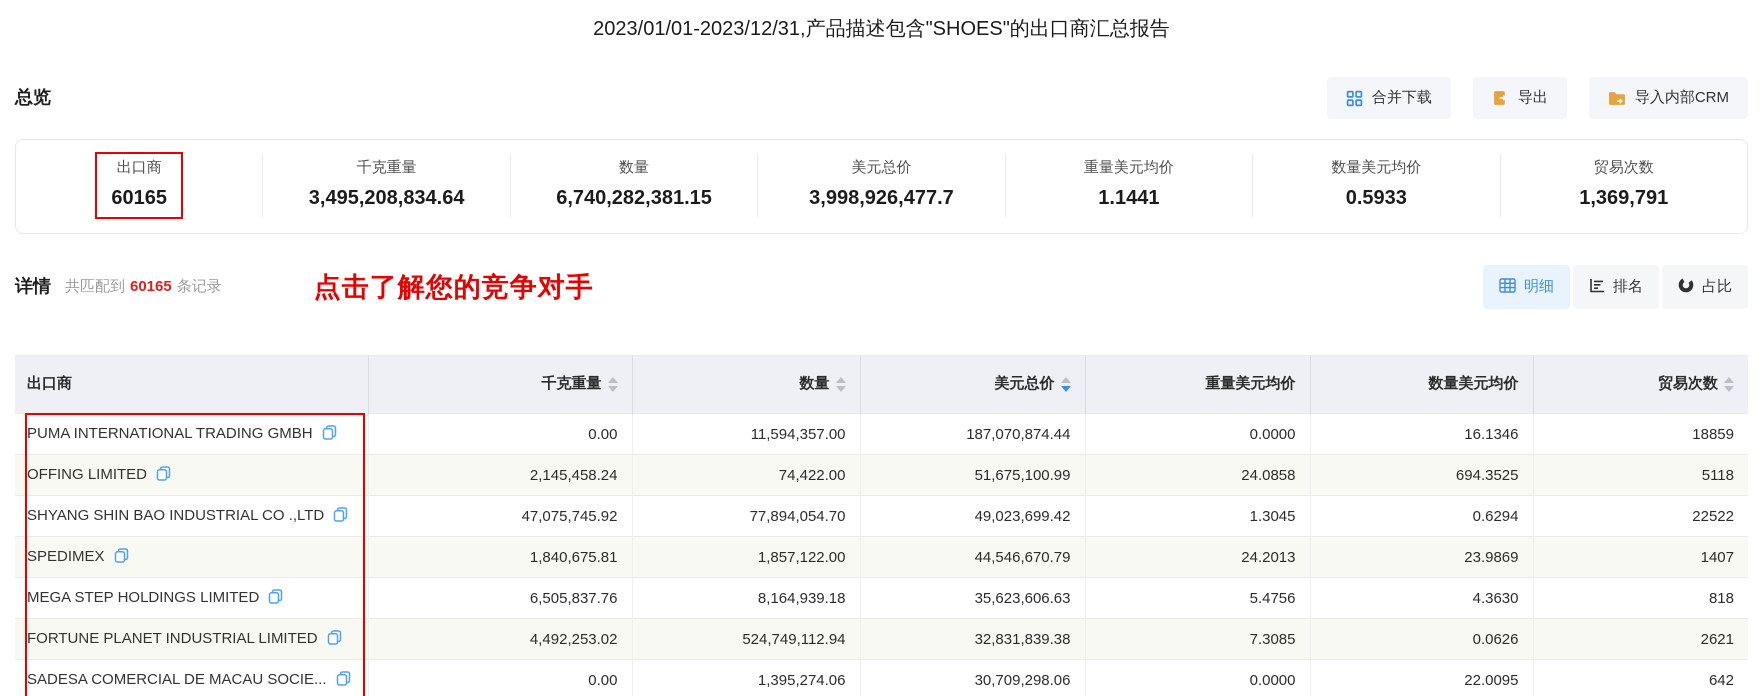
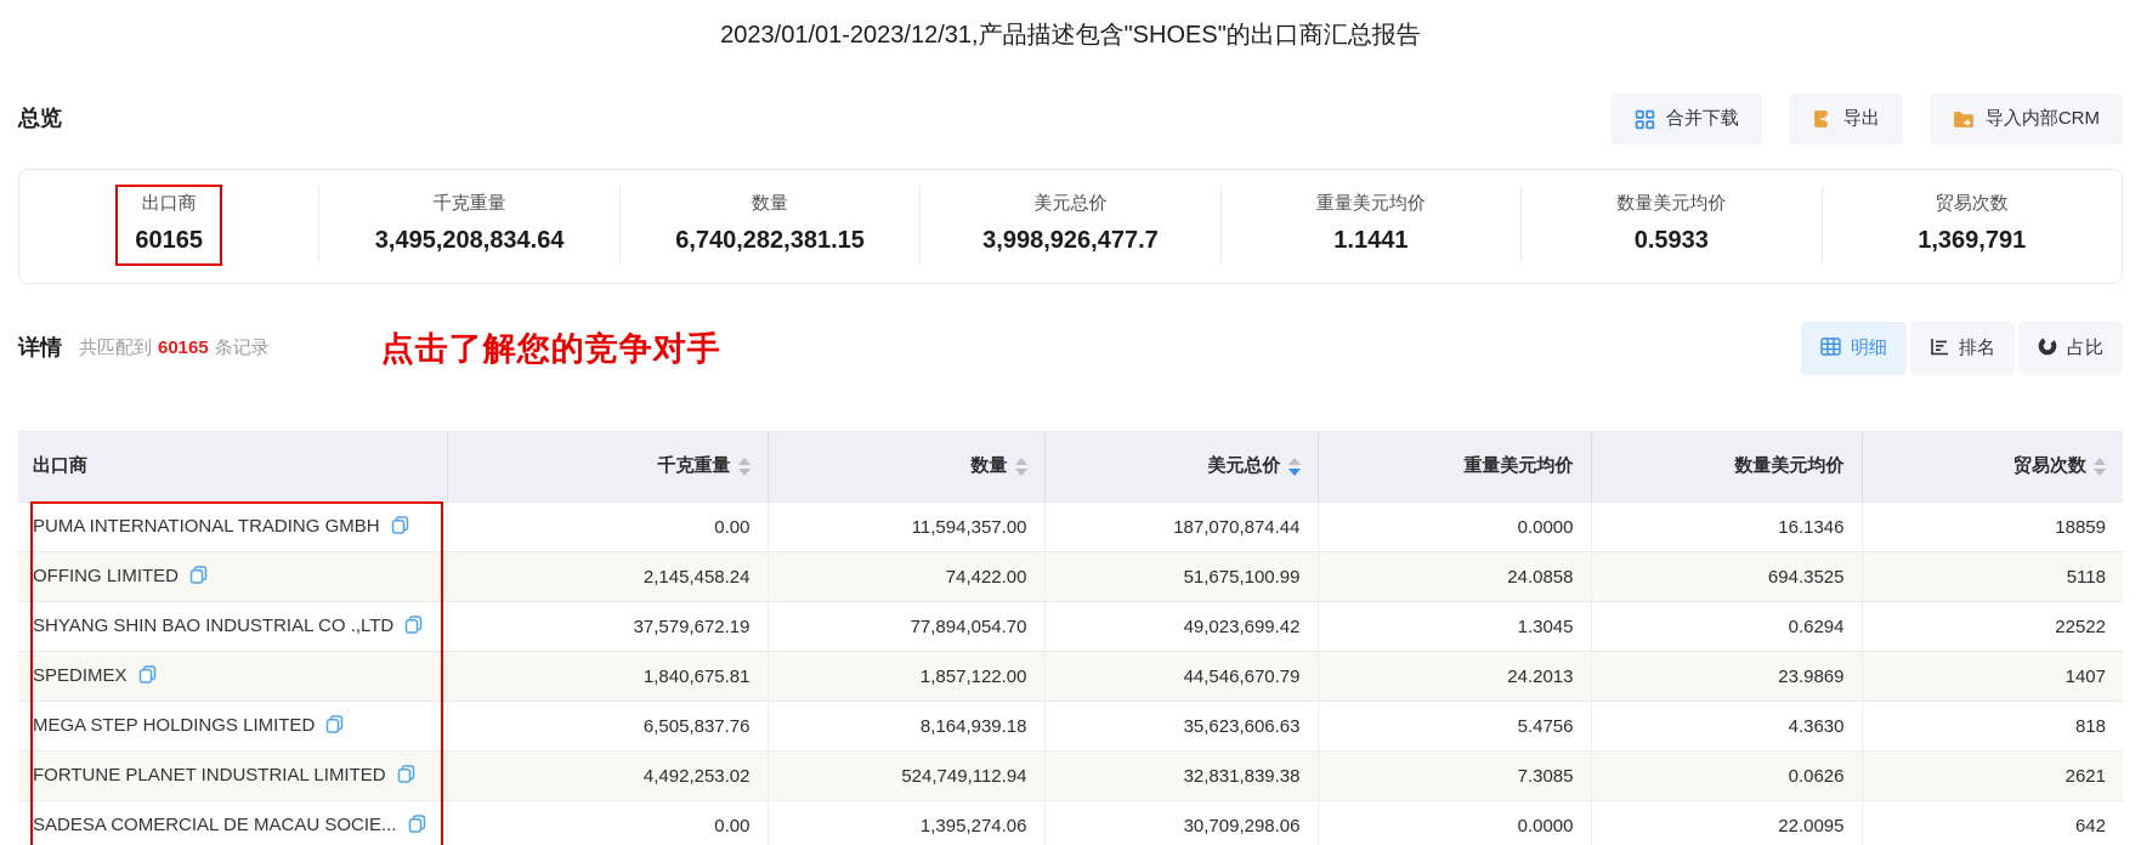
  2023/01/01-2023/12/31,产品描述包含"SHOES"的出口商汇总报告
  总览
  合并下载
  导出
  导入内部CRM
  出口商
  60165
  千克重量
  3,495,208,834.64
  数量
  6,740,282,381.15
  美元总价
  3,998,926,477.7
  重量美元均价
  1.1441
  数量美元均价
  0.5933
  贸易次数
  1,369,791
  详情
  共匹配到 60165 条记录
  点击了解您的竞争对手
  明细
  排名
  占比
  出口商	千克重量	数量	美元总价	重量美元均价	数量美元均价	贸易次数
  PUMA INTERNATIONAL TRADING GMBH	0.00	11,594,357.00	187,070,874.44	0.0000	16.1346	18859
  OFFING LIMITED	2,145,458.24	74,422.00	51,675,100.99	24.0858	694.3525	5118
- SHYANG SHIN BAO INDUSTRIAL CO .,LTD	47,075,745.92	77,894,054.70	49,023,699.42	1.3045	0.6294	22522
+ SHYANG SHIN BAO INDUSTRIAL CO .,LTD	37,579,672.19	77,894,054.70	49,023,699.42	1.3045	0.6294	22522
  SPEDIMEX	1,840,675.81	1,857,122.00	44,546,670.79	24.2013	23.9869	1407
  MEGA STEP HOLDINGS LIMITED	6,505,837.76	8,164,939.18	35,623,606.63	5.4756	4.3630	818
  FORTUNE PLANET INDUSTRIAL LIMITED	4,492,253.02	524,749,112.94	32,831,839.38	7.3085	0.0626	2621
  SADESA COMERCIAL DE MACAU SOCIE...	0.00	1,395,274.06	30,709,298.06	0.0000	22.0095	642
